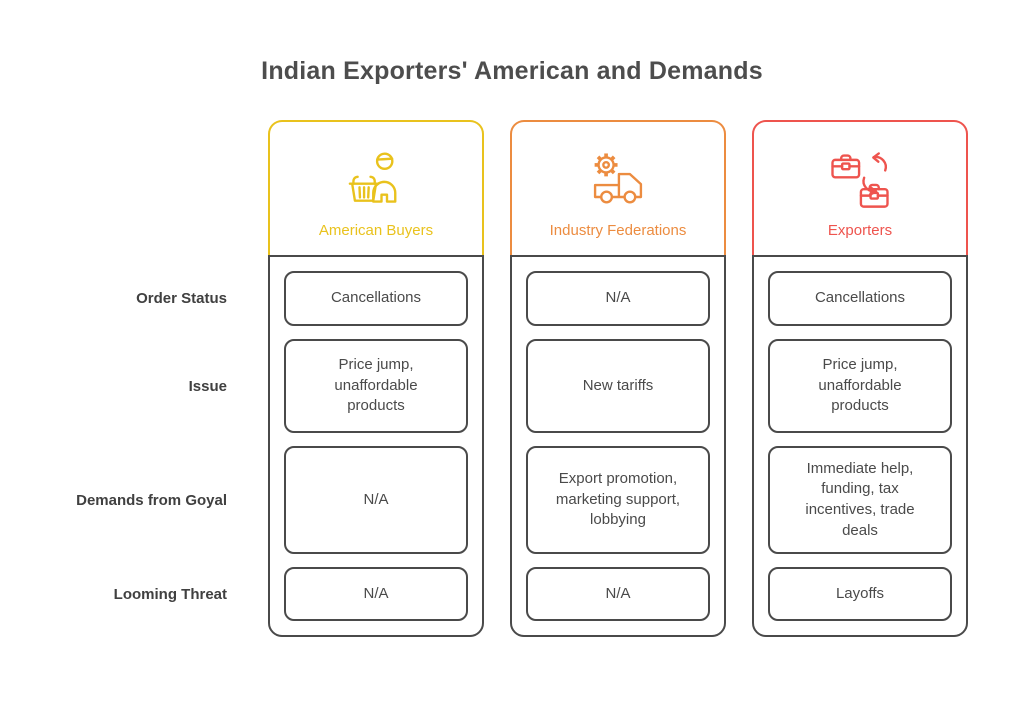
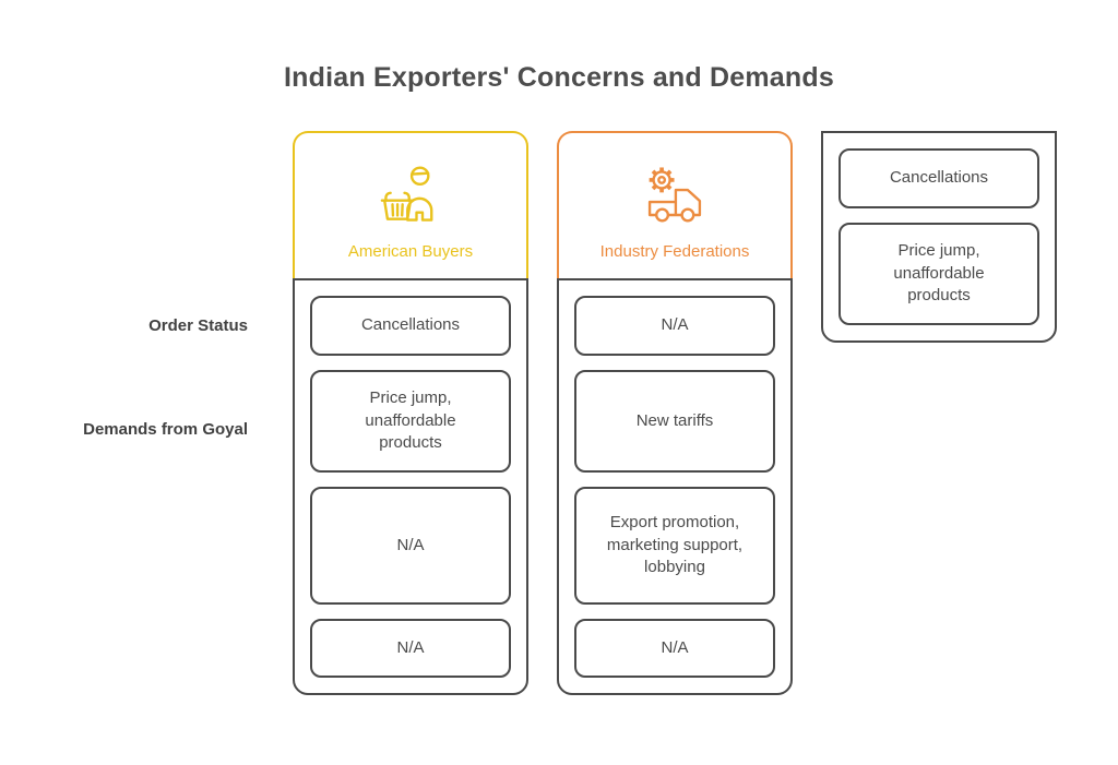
- Indian Exporters' American and Demands
+ Indian Exporters' Concerns and Demands
  Order Status
- Issue
  Demands from Goyal
- Looming Threat
  American Buyers
  Cancellations
  Price jump, unaffordable products
  N/A
  N/A
  Industry Federations
  N/A
  New tariffs
  Export promotion, marketing support, lobbying
  N/A
- Exporters
  Cancellations
  Price jump, unaffordable products
- Immediate help, funding, tax incentives, trade deals
- Layoffs
